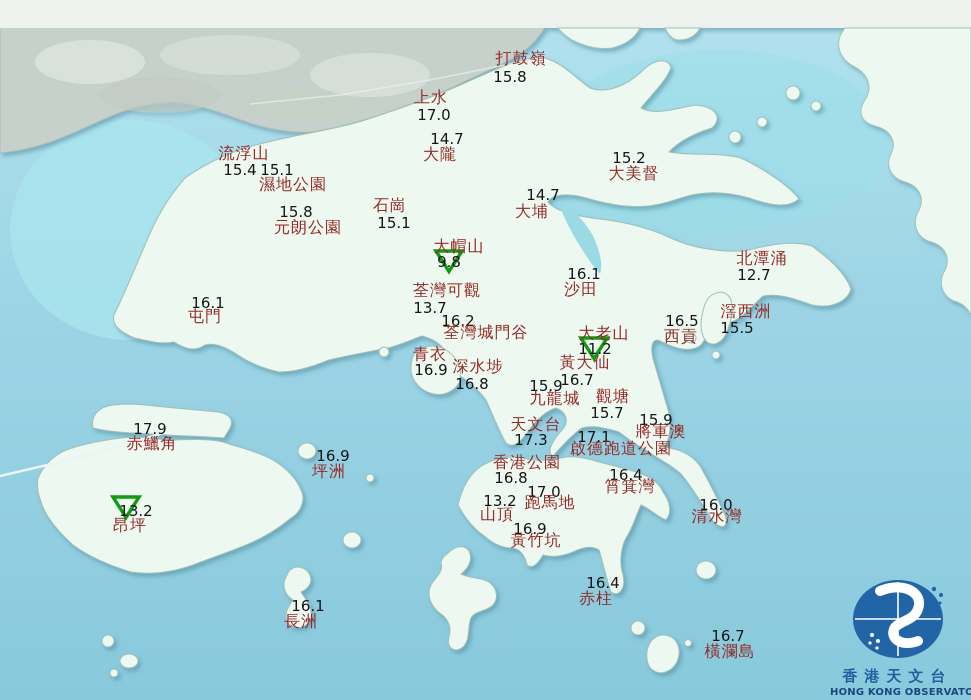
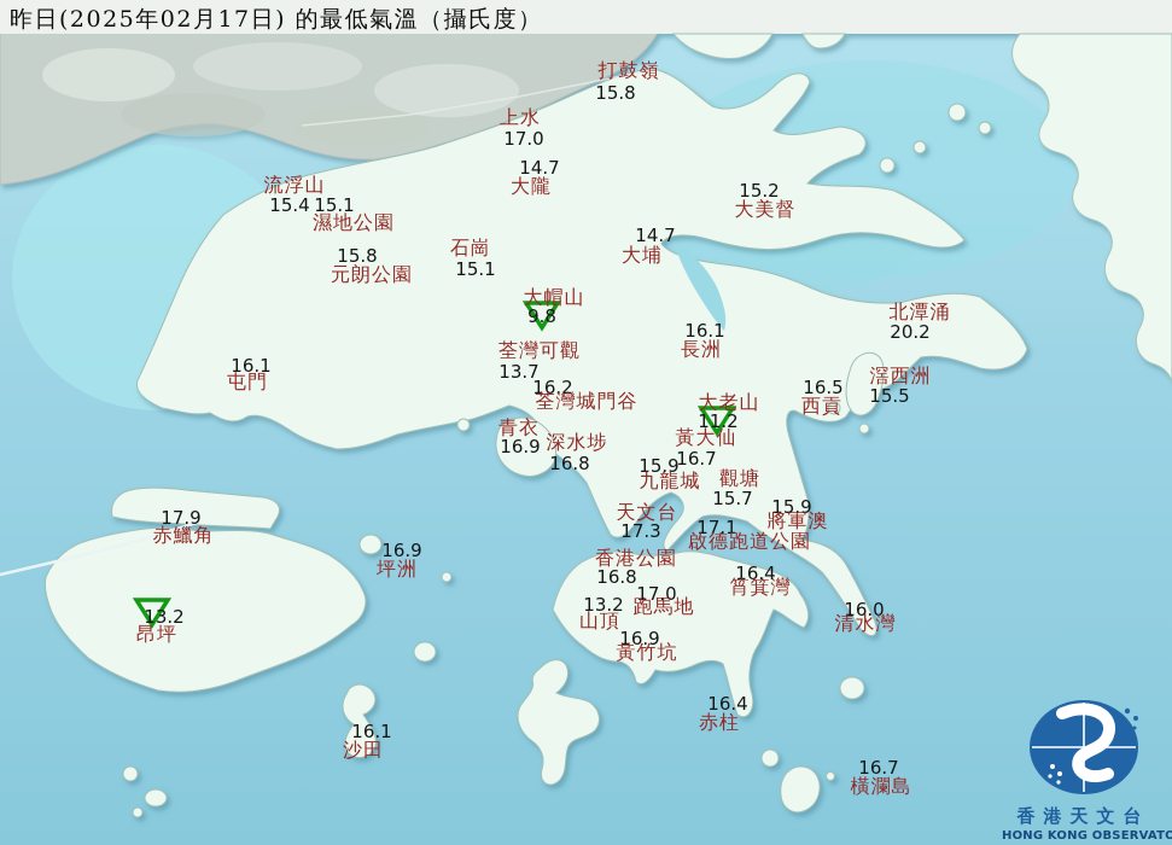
+ 昨日(2025年02月17日) 的最低氣溫（攝氏度）
  15.8
  打鼓嶺
  17.0
  上水
  14.7
  大隴
  15.4
  流浮山
  15.1
  濕地公園
  15.8
  元朗公園
  15.1
  石崗
  14.7
  大埔
  15.2
  大美督
  9.8
  大帽山
  13.7
  荃灣可觀
  16.1
- 沙田
+ 長洲
- 12.7
+ 20.2
  北潭涌
  15.5
  滘西洲
  16.5
  西貢
  16.2
  荃灣城門谷
  11.2
  大老山
  16.9
  青衣
  16.8
  深水埗
  16.7
  黃大仙
  15.9
  九龍城
  15.7
  觀塘
  17.3
  天文台
  15.9
  將軍澳
  17.1
  啟德跑道公園
  16.8
  香港公園
  16.4
  筲箕灣
  16.9
  坪洲
  17.9
  赤鱲角
  13.2
  昂坪
  13.2
  山頂
  17.0
  跑馬地
  16.9
  黃竹坑
  16.0
  清水灣
  16.1
  屯門
  16.4
  赤柱
  16.1
- 長洲
+ 沙田
  16.7
  橫瀾島
  香港天文台
  HONG KONG OBSERVATO
